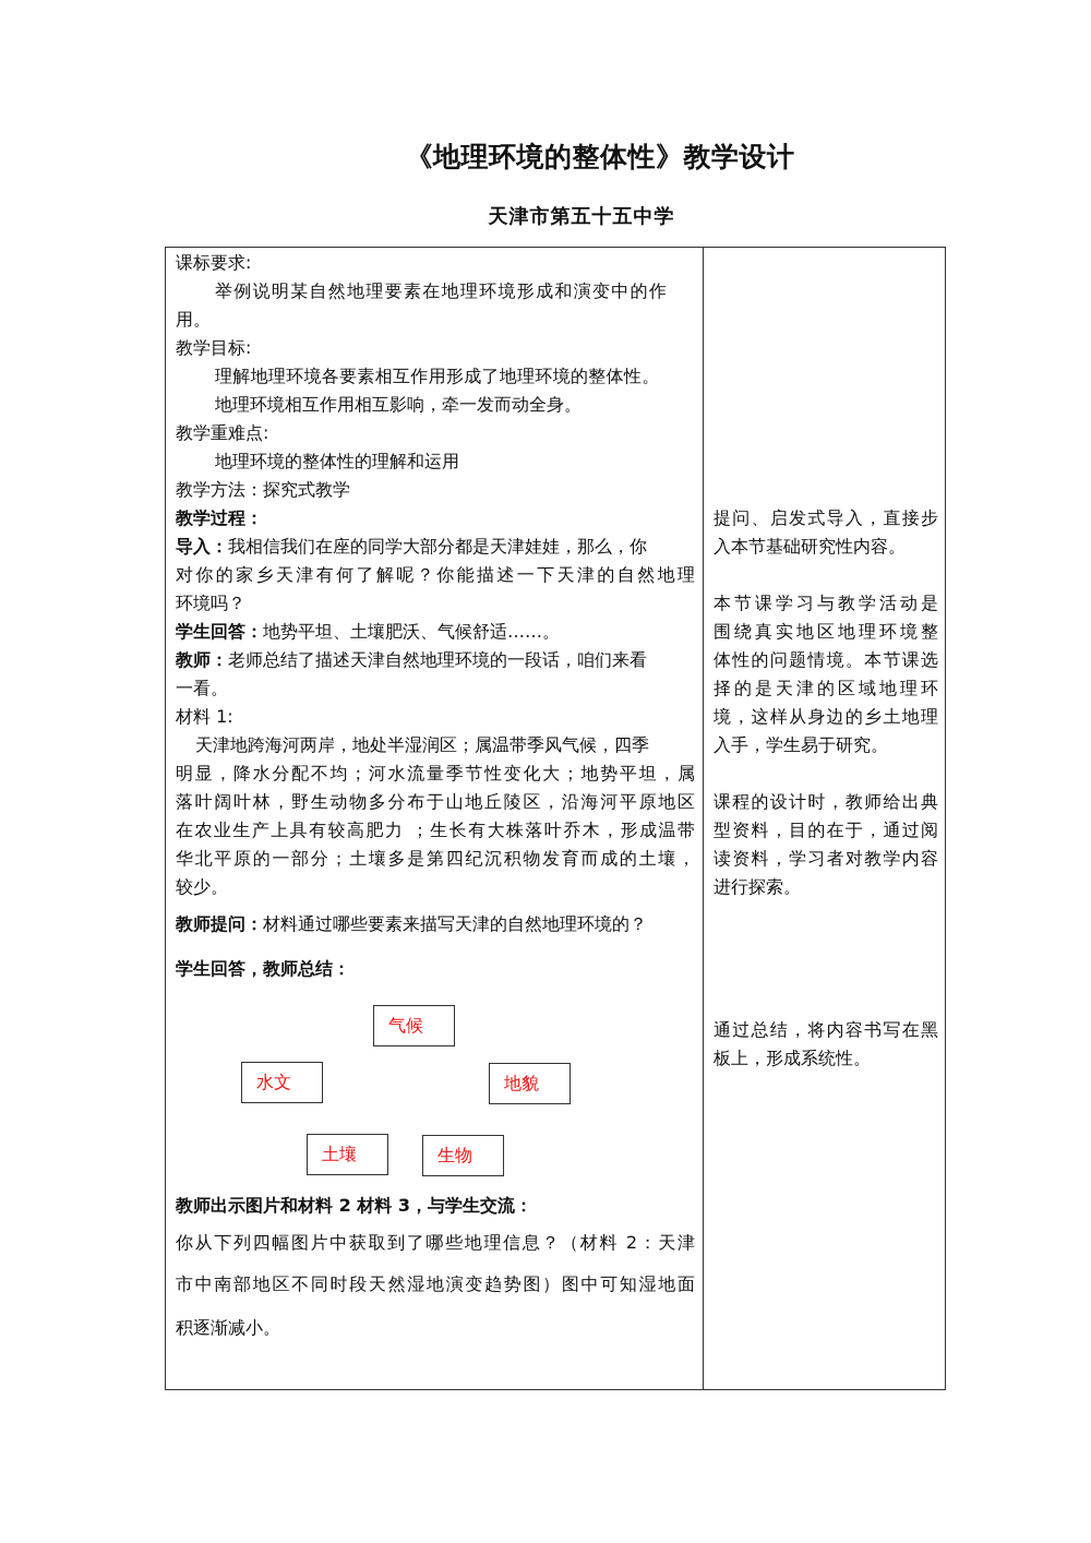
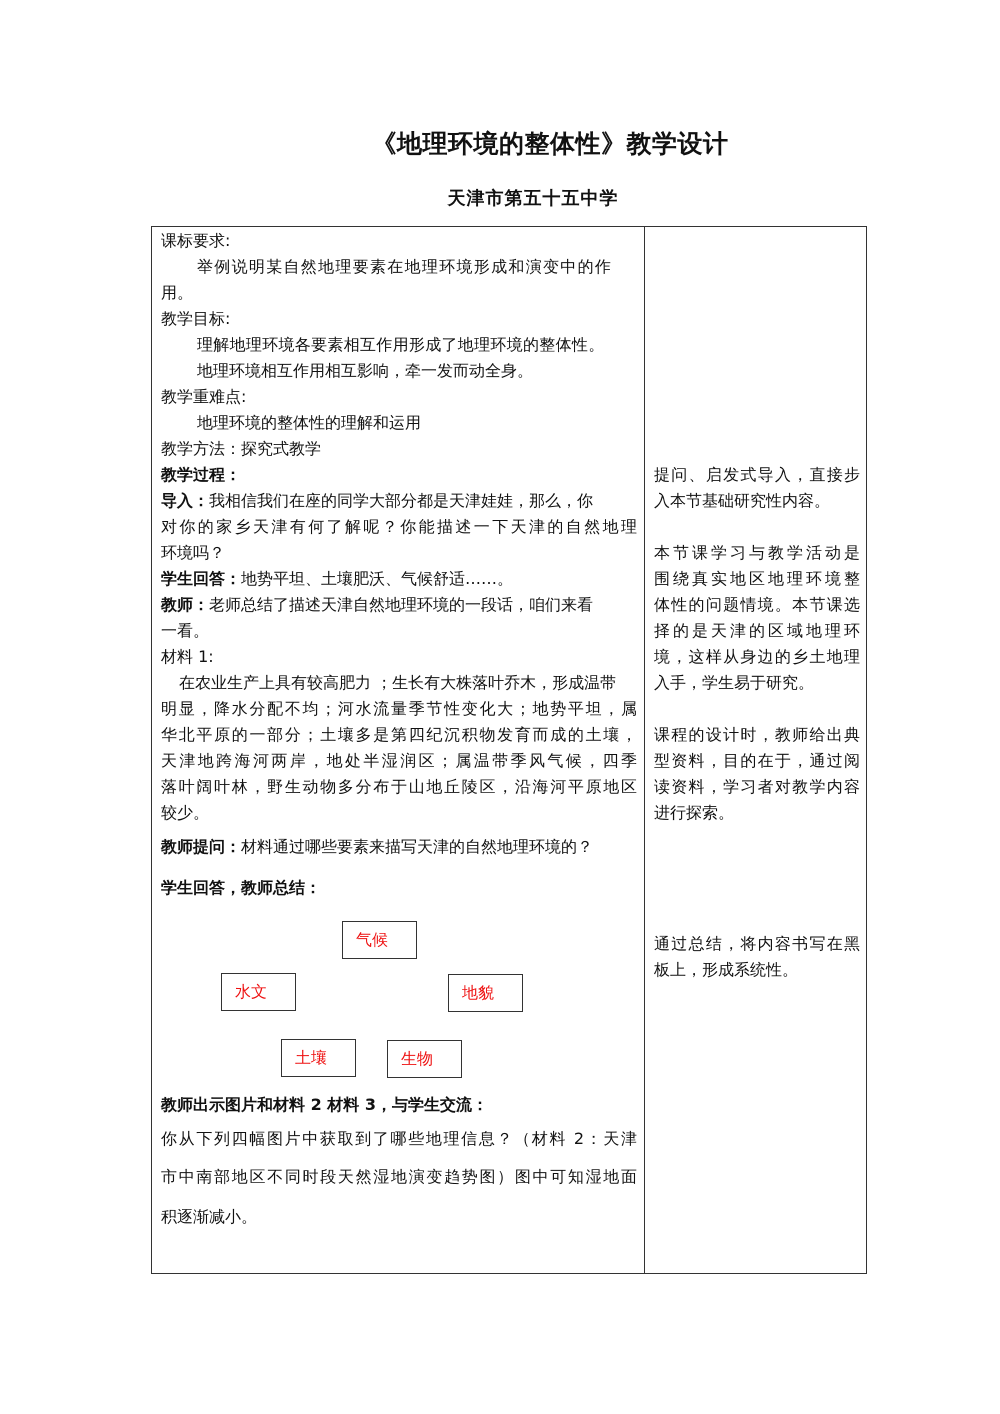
  《地理环境的整体性》教学设计
  天津市第五十五中学
  课标要求:
  举例说明某自然地理要素在地理环境形成和演变中的作
  用。
  教学目标:
  理解地理环境各要素相互作用形成了地理环境的整体性。
  地理环境相互作用相互影响，牵一发而动全身。
  教学重难点:
  地理环境的整体性的理解和运用
  教学方法：探究式教学
  教学过程：
  导入：我相信我们在座的同学大部分都是天津娃娃，那么，你
  对你的家乡天津有何了解呢？你能描述一下天津的自然地理
  环境吗？
  学生回答：地势平坦、土壤肥沃、气候舒适……。
  教师：老师总结了描述天津自然地理环境的一段话，咱们来看
  一看。
  材料 1:
- 天津地跨海河两岸，地处半湿润区；属温带季风气候，四季
+ 在农业生产上具有较高肥力 ；生长有大株落叶乔木，形成温带
  明显，降水分配不均；河水流量季节性变化大；地势平坦，属
- 落叶阔叶林，野生动物多分布于山地丘陵区，沿海河平原地区
+ 华北平原的一部分；土壤多是第四纪沉积物发育而成的土壤，
- 在农业生产上具有较高肥力 ；生长有大株落叶乔木，形成温带
+ 天津地跨海河两岸，地处半湿润区；属温带季风气候，四季
- 华北平原的一部分；土壤多是第四纪沉积物发育而成的土壤，
+ 落叶阔叶林，野生动物多分布于山地丘陵区，沿海河平原地区
  较少。
  教师提问：材料通过哪些要素来描写天津的自然地理环境的？
  学生回答，教师总结：
  气候
  水文
  地貌
  土壤
  生物
  教师出示图片和材料 2 材料 3，与学生交流：
  你从下列四幅图片中获取到了哪些地理信息？（材料 2：天津
  市中南部地区不同时段天然湿地演变趋势图）图中可知湿地面
  积逐渐减小。
  提问、启发式导入，直接步
  入本节基础研究性内容。
  本节课学习与教学活动是
  围绕真实地区地理环境整
  体性的问题情境。本节课选
  择的是天津的区域地理环
  境，这样从身边的乡土地理
  入手，学生易于研究。
  课程的设计时，教师给出典
  型资料，目的在于，通过阅
  读资料，学习者对教学内容
  进行探索。
  通过总结，将内容书写在黑
  板上，形成系统性。
